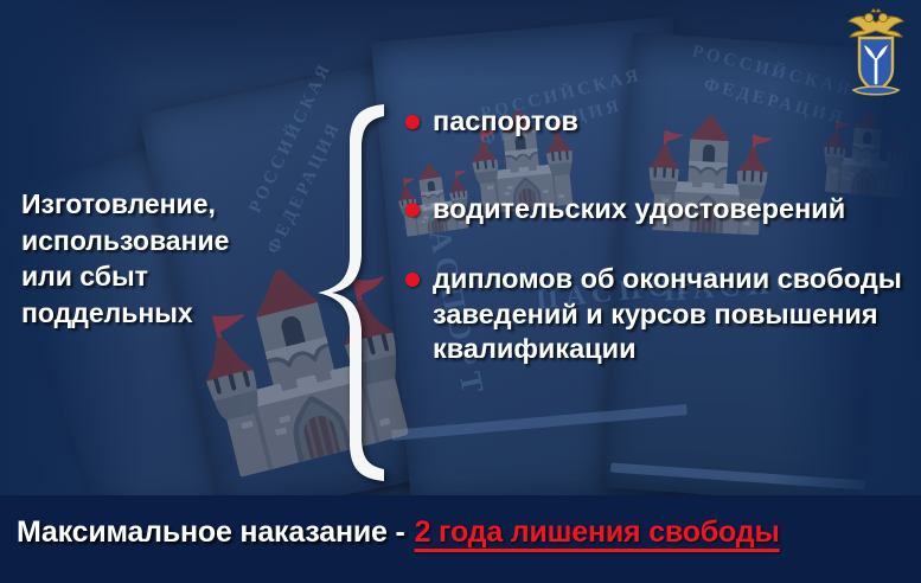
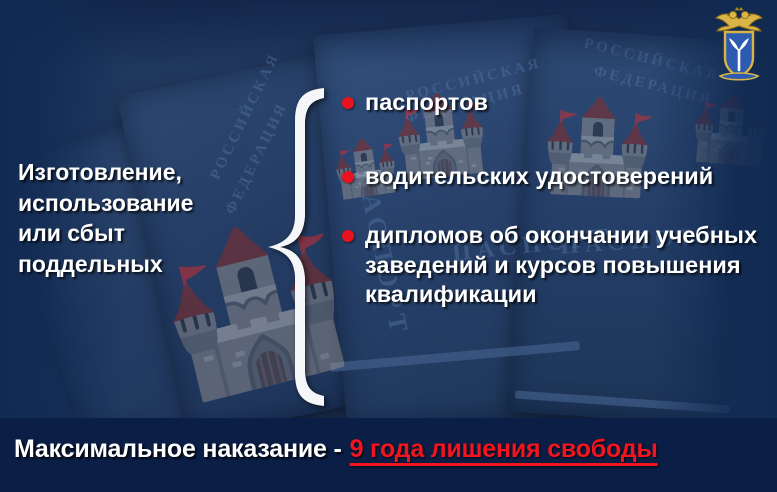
  Изготовление,
  использование
  или сбыт
  поддельных
  паспортов
  водительских удостоверений
- дипломов об окончании свободы заведений и курсов повышения квалификации
+ дипломов об окончании учебных заведений и курсов повышения квалификации
- Максимальное наказание - 2 года лишения свободы
+ Максимальное наказание - 9 года лишения свободы
